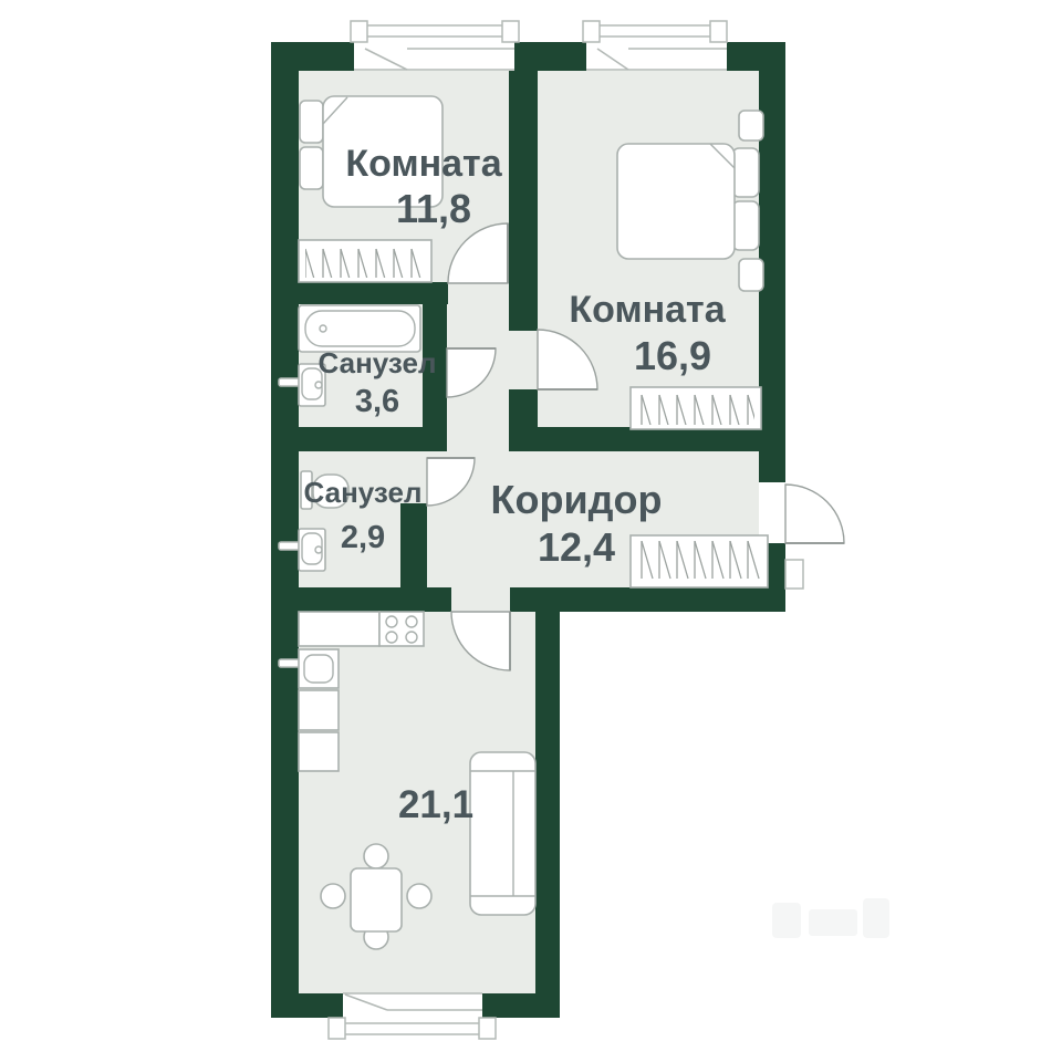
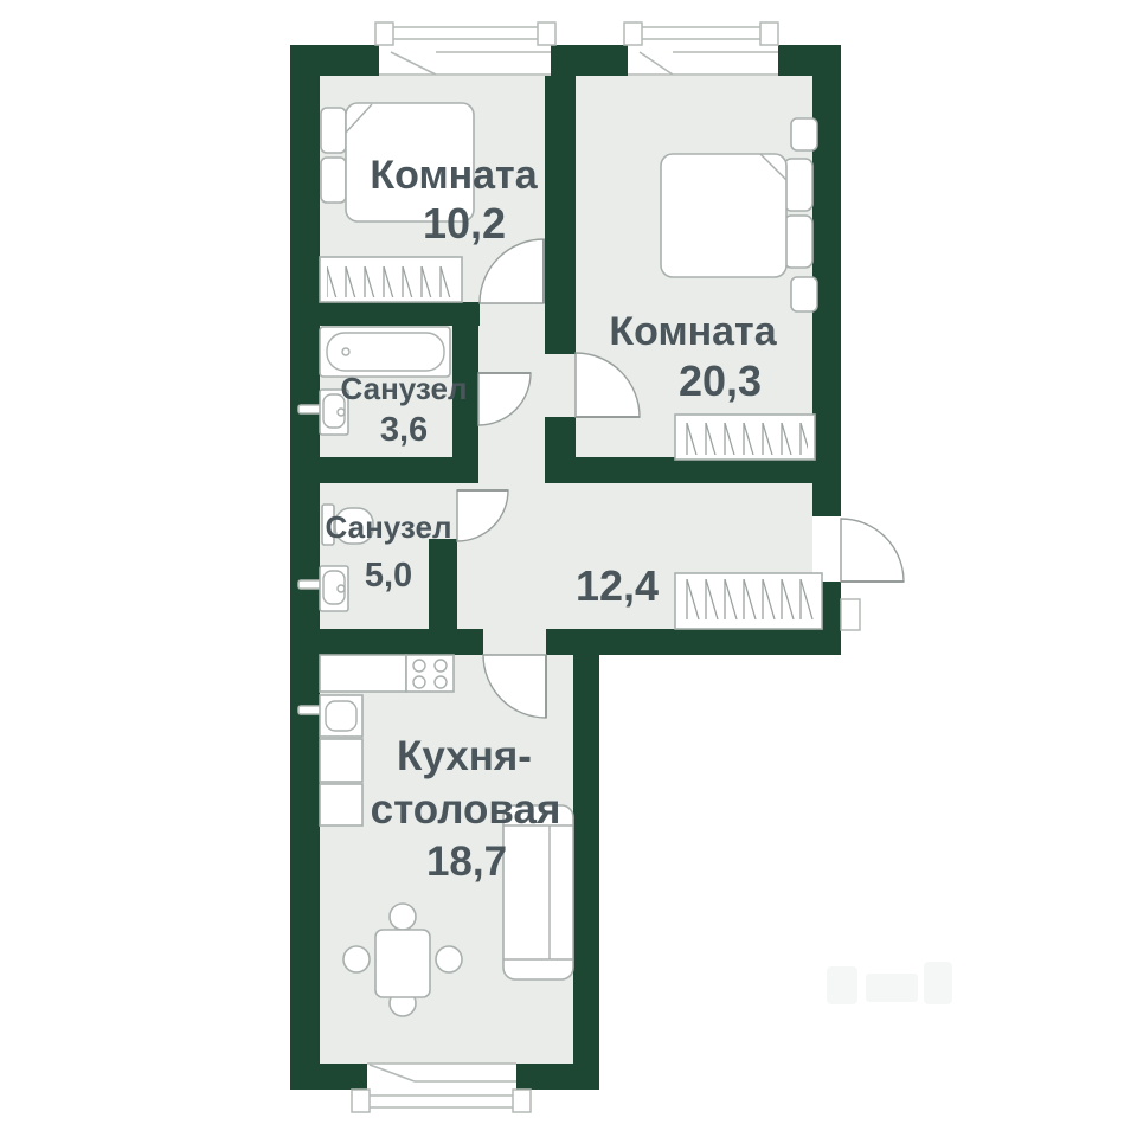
  Комната
- 11,8
+ 10,2
  Комната
- 16,9
+ 20,3
  Санузел
  3,6
  Санузел
- 2,9
+ 5,0
- Коридор
  12,4
+ Кухня-
+ столовая
- 21,1
+ 18,7
